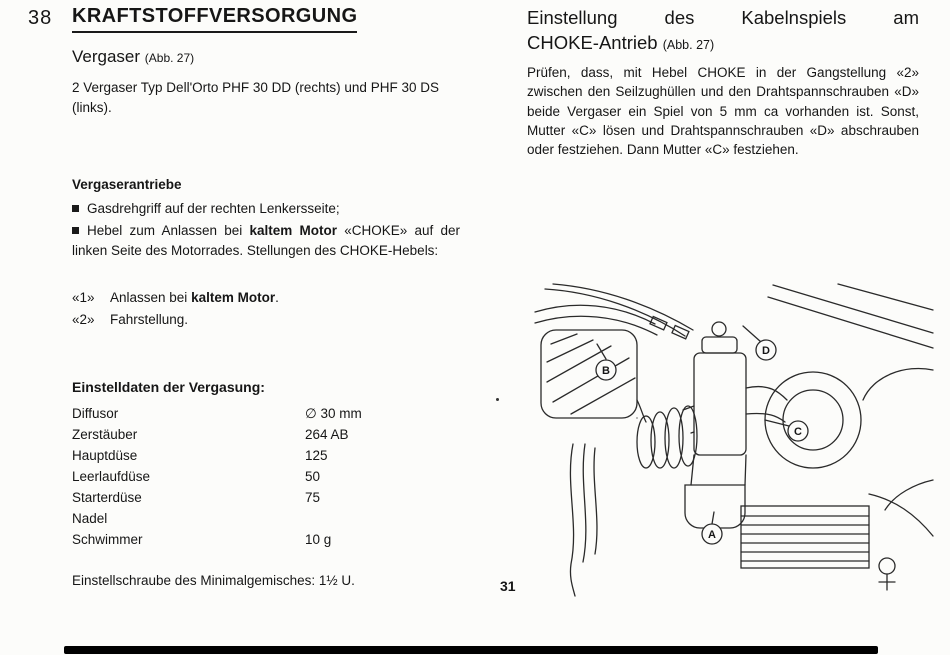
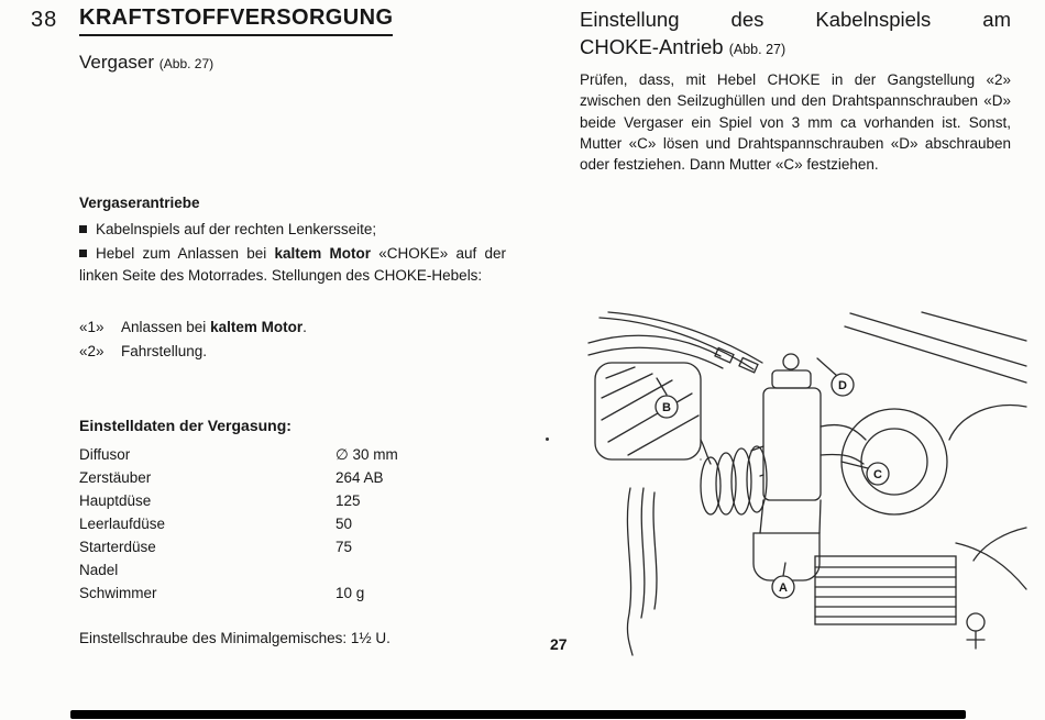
  38
  KRAFTSTOFFVERSORGUNG
  Vergaser (Abb. 27)
- 2 Vergaser Typ Dell'Orto PHF 30 DD (rechts) und PHF 30 DS (links).
  Vergaserantriebe
- Gasdrehgriff auf der rechten Lenkersseite;
+ Kabelnspiels auf der rechten Lenkersseite;
  Hebel zum Anlassen bei kaltem Motor «CHOKE» auf der linken Seite des Motorrades. Stellungen des CHOKE-Hebels:
  «1» Anlassen bei kaltem Motor.
  «2» Fahrstellung.
  Einstelldaten der Vergasung:
  Diffusor
  ∅ 30 mm
  Zerstäuber
  264 AB
  Hauptdüse
  125
  Leerlaufdüse
  50
  Starterdüse
  75
  Nadel
  Schwimmer
  10 g
  Einstellschraube des Minimalgemisches: 1½ U.
  Einstellung des Kabelnspiels am
  CHOKE-Antrieb (Abb. 27)
- Prüfen, dass, mit Hebel CHOKE in der Gangstellung «2» zwischen den Seilzughüllen und den Drahtspannschrauben «D» beide Vergaser ein Spiel von 5 mm ca vorhanden ist. Sonst, Mutter «C» lösen und Drahtspannschrauben «D» abschrauben oder festziehen. Dann Mutter «C» festziehen.
+ Prüfen, dass, mit Hebel CHOKE in der Gangstellung «2» zwischen den Seilzughüllen und den Drahtspannschrauben «D» beide Vergaser ein Spiel von 3 mm ca vorhanden ist. Sonst, Mutter «C» lösen und Drahtspannschrauben «D» abschrauben oder festziehen. Dann Mutter «C» festziehen.
  B
  D
  C
  A
- 31
+ 27
